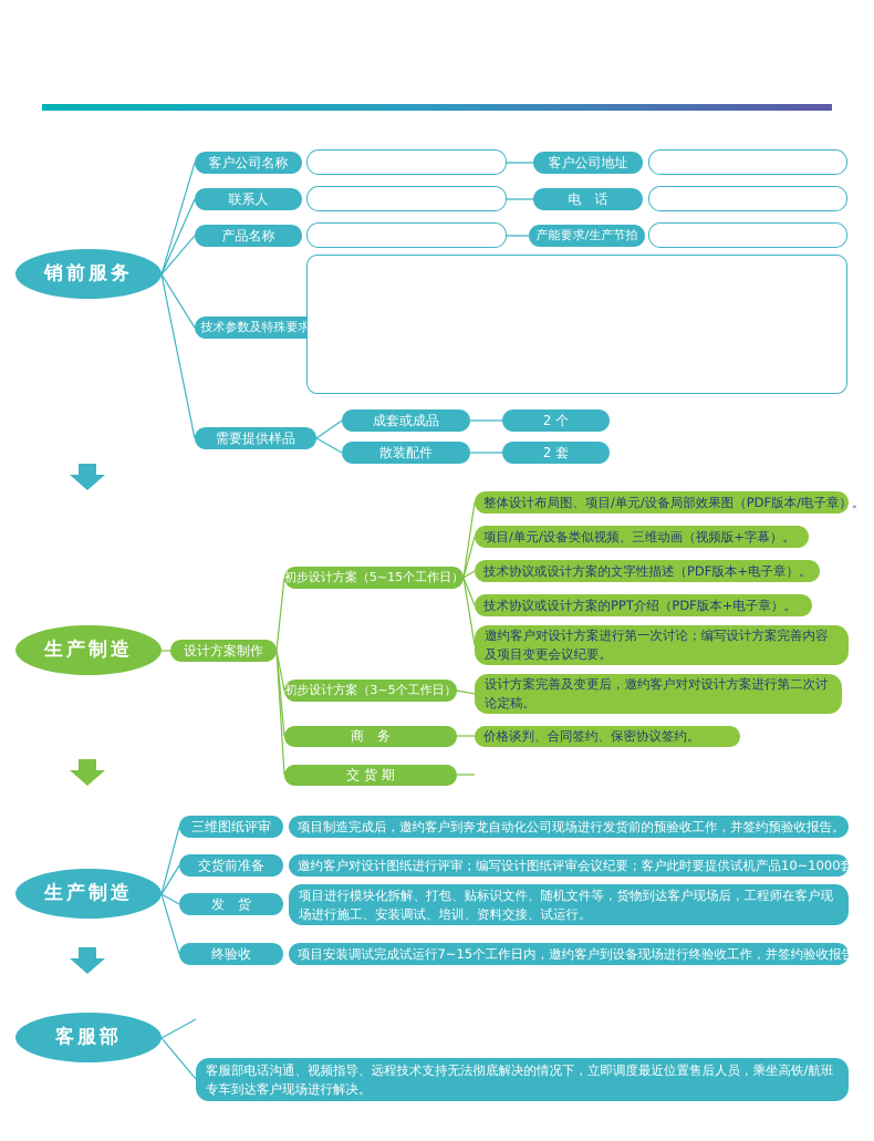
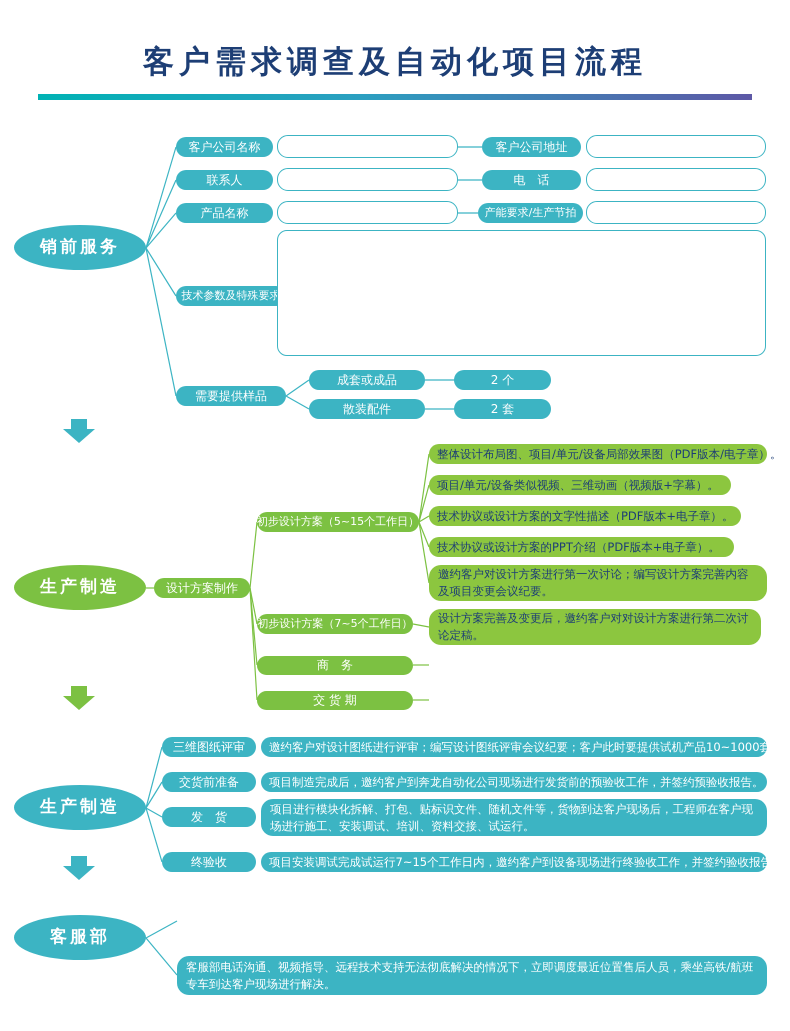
+ 客户需求调查及自动化项目流程
  销前服务
  客户公司名称
  客户公司地址
  联系人
  电 话
  产品名称
  产能要求/生产节拍
  技术参数及特殊要求
  需要提供样品
  成套或成品
  2 个
  散装配件
  2 套
  生产制造
  设计方案制作
  初步设计方案（5~15个工作日）
  整体设计布局图、项目/单元/设备局部效果图（PDF版本/电子章）。
  项目/单元/设备类似视频、三维动画（视频版+字幕）。
  技术协议或设计方案的文字性描述（PDF版本+电子章）。
  技术协议或设计方案的PPT介绍（PDF版本+电子章）。
  邀约客户对设计方案进行第一次讨论；编写设计方案完善内容及项目变更会议纪要。
- 初步设计方案（3~5个工作日）
+ 初步设计方案（7~5个工作日）
  设计方案完善及变更后，邀约客户对对设计方案进行第二次讨论定稿。
  商 务
- 价格谈判、合同签约、保密协议签约。
  交 货 期
  生产制造
  三维图纸评审
- 项目制造完成后，邀约客户到奔龙自动化公司现场进行发货前的预验收工作，并签约预验收报告。
+ 邀约客户对设计图纸进行评审；编写设计图纸评审会议纪要；客户此时要提供试机产品10~1000套。
  交货前准备
- 邀约客户对设计图纸进行评审；编写设计图纸评审会议纪要；客户此时要提供试机产品10~1000套。
+ 项目制造完成后，邀约客户到奔龙自动化公司现场进行发货前的预验收工作，并签约预验收报告。
  发 货
  项目进行模块化拆解、打包、贴标识文件、随机文件等，货物到达客户现场后，工程师在客户现场进行施工、安装调试、培训、资料交接、试运行。
  终验收
  项目安装调试完成试运行7~15个工作日内，邀约客户到设备现场进行终验收工作，并签约验收报告。
  客服部
  客服部电话沟通、视频指导、远程技术支持无法彻底解决的情况下，立即调度最近位置售后人员，乘坐高铁/航班专车到达客户现场进行解决。
